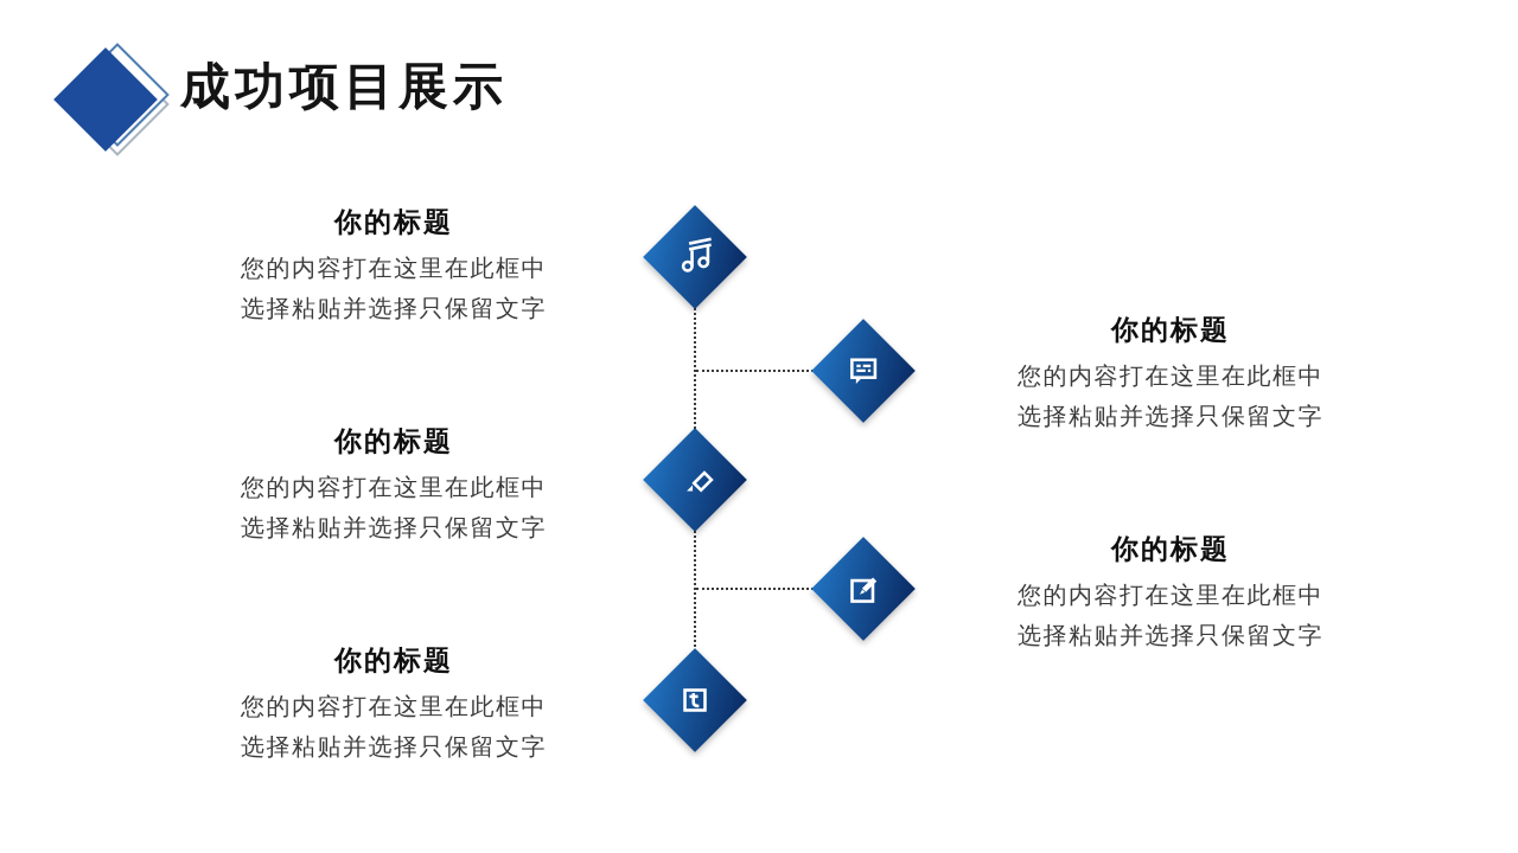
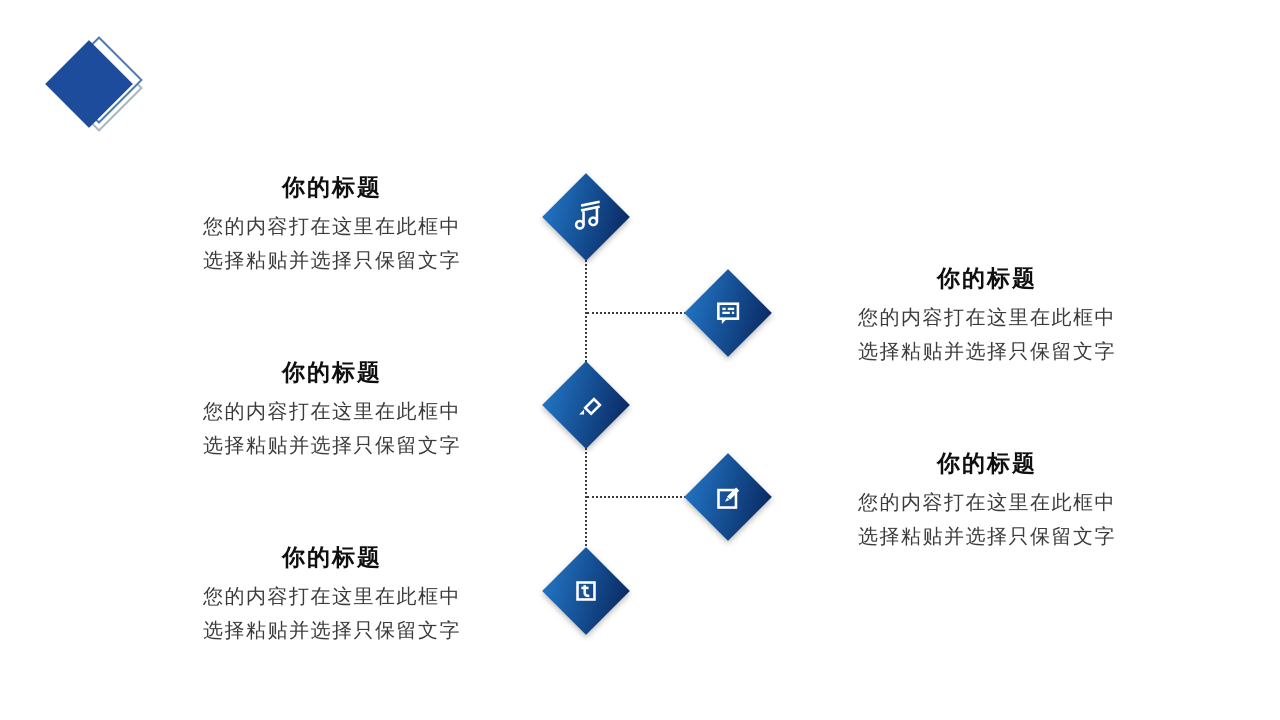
- 成功项目展示
  你的标题
  您的内容打在这里在此框中
  选择粘贴并选择只保留文字
  你的标题
  您的内容打在这里在此框中
  选择粘贴并选择只保留文字
  你的标题
  您的内容打在这里在此框中
  选择粘贴并选择只保留文字
  你的标题
  您的内容打在这里在此框中
  选择粘贴并选择只保留文字
  你的标题
  您的内容打在这里在此框中
  选择粘贴并选择只保留文字
